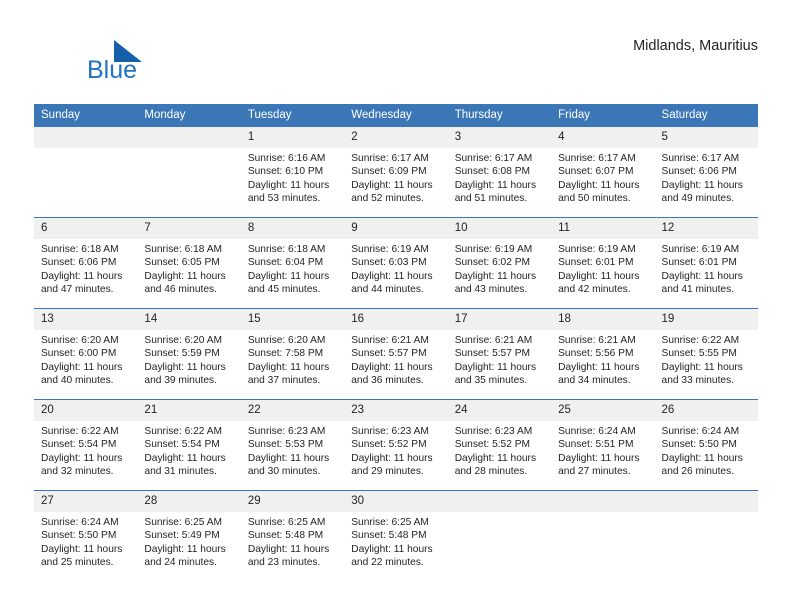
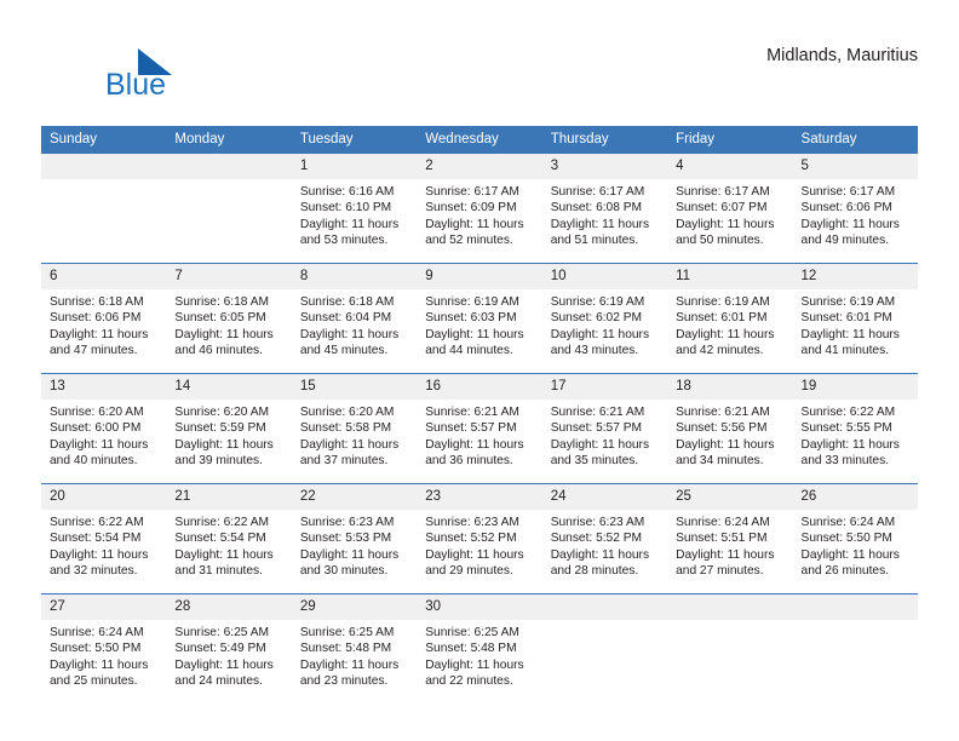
  Blue
  Midlands, Mauritius
  Sunday	Monday	Tuesday	Wednesday	Thursday	Friday	Saturday
  		1Sunrise: 6:16 AMSunset: 6:10 PMDaylight: 11 hoursand 53 minutes.	2Sunrise: 6:17 AMSunset: 6:09 PMDaylight: 11 hoursand 52 minutes.	3Sunrise: 6:17 AMSunset: 6:08 PMDaylight: 11 hoursand 51 minutes.	4Sunrise: 6:17 AMSunset: 6:07 PMDaylight: 11 hoursand 50 minutes.	5Sunrise: 6:17 AMSunset: 6:06 PMDaylight: 11 hoursand 49 minutes.
  6Sunrise: 6:18 AMSunset: 6:06 PMDaylight: 11 hoursand 47 minutes.	7Sunrise: 6:18 AMSunset: 6:05 PMDaylight: 11 hoursand 46 minutes.	8Sunrise: 6:18 AMSunset: 6:04 PMDaylight: 11 hoursand 45 minutes.	9Sunrise: 6:19 AMSunset: 6:03 PMDaylight: 11 hoursand 44 minutes.	10Sunrise: 6:19 AMSunset: 6:02 PMDaylight: 11 hoursand 43 minutes.	11Sunrise: 6:19 AMSunset: 6:01 PMDaylight: 11 hoursand 42 minutes.	12Sunrise: 6:19 AMSunset: 6:01 PMDaylight: 11 hoursand 41 minutes.
- 13Sunrise: 6:20 AMSunset: 6:00 PMDaylight: 11 hoursand 40 minutes.	14Sunrise: 6:20 AMSunset: 5:59 PMDaylight: 11 hoursand 39 minutes.	15Sunrise: 6:20 AMSunset: 7:58 PMDaylight: 11 hoursand 37 minutes.	16Sunrise: 6:21 AMSunset: 5:57 PMDaylight: 11 hoursand 36 minutes.	17Sunrise: 6:21 AMSunset: 5:57 PMDaylight: 11 hoursand 35 minutes.	18Sunrise: 6:21 AMSunset: 5:56 PMDaylight: 11 hoursand 34 minutes.	19Sunrise: 6:22 AMSunset: 5:55 PMDaylight: 11 hoursand 33 minutes.
+ 13Sunrise: 6:20 AMSunset: 6:00 PMDaylight: 11 hoursand 40 minutes.	14Sunrise: 6:20 AMSunset: 5:59 PMDaylight: 11 hoursand 39 minutes.	15Sunrise: 6:20 AMSunset: 5:58 PMDaylight: 11 hoursand 37 minutes.	16Sunrise: 6:21 AMSunset: 5:57 PMDaylight: 11 hoursand 36 minutes.	17Sunrise: 6:21 AMSunset: 5:57 PMDaylight: 11 hoursand 35 minutes.	18Sunrise: 6:21 AMSunset: 5:56 PMDaylight: 11 hoursand 34 minutes.	19Sunrise: 6:22 AMSunset: 5:55 PMDaylight: 11 hoursand 33 minutes.
  20Sunrise: 6:22 AMSunset: 5:54 PMDaylight: 11 hoursand 32 minutes.	21Sunrise: 6:22 AMSunset: 5:54 PMDaylight: 11 hoursand 31 minutes.	22Sunrise: 6:23 AMSunset: 5:53 PMDaylight: 11 hoursand 30 minutes.	23Sunrise: 6:23 AMSunset: 5:52 PMDaylight: 11 hoursand 29 minutes.	24Sunrise: 6:23 AMSunset: 5:52 PMDaylight: 11 hoursand 28 minutes.	25Sunrise: 6:24 AMSunset: 5:51 PMDaylight: 11 hoursand 27 minutes.	26Sunrise: 6:24 AMSunset: 5:50 PMDaylight: 11 hoursand 26 minutes.
  27Sunrise: 6:24 AMSunset: 5:50 PMDaylight: 11 hoursand 25 minutes.	28Sunrise: 6:25 AMSunset: 5:49 PMDaylight: 11 hoursand 24 minutes.	29Sunrise: 6:25 AMSunset: 5:48 PMDaylight: 11 hoursand 23 minutes.	30Sunrise: 6:25 AMSunset: 5:48 PMDaylight: 11 hoursand 22 minutes.
